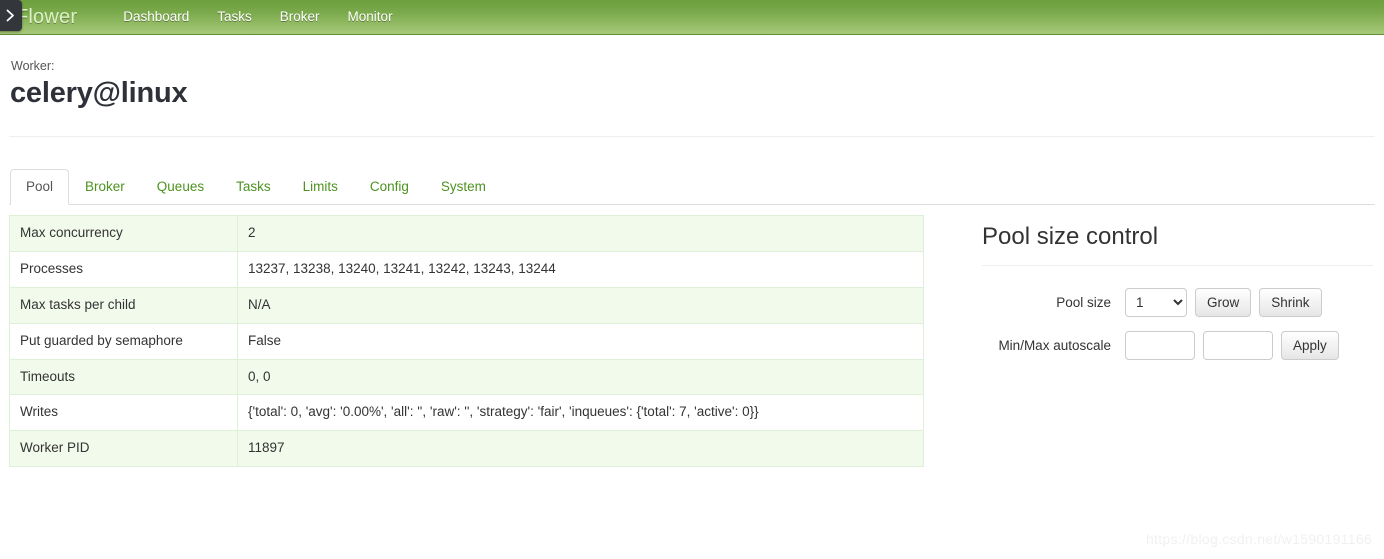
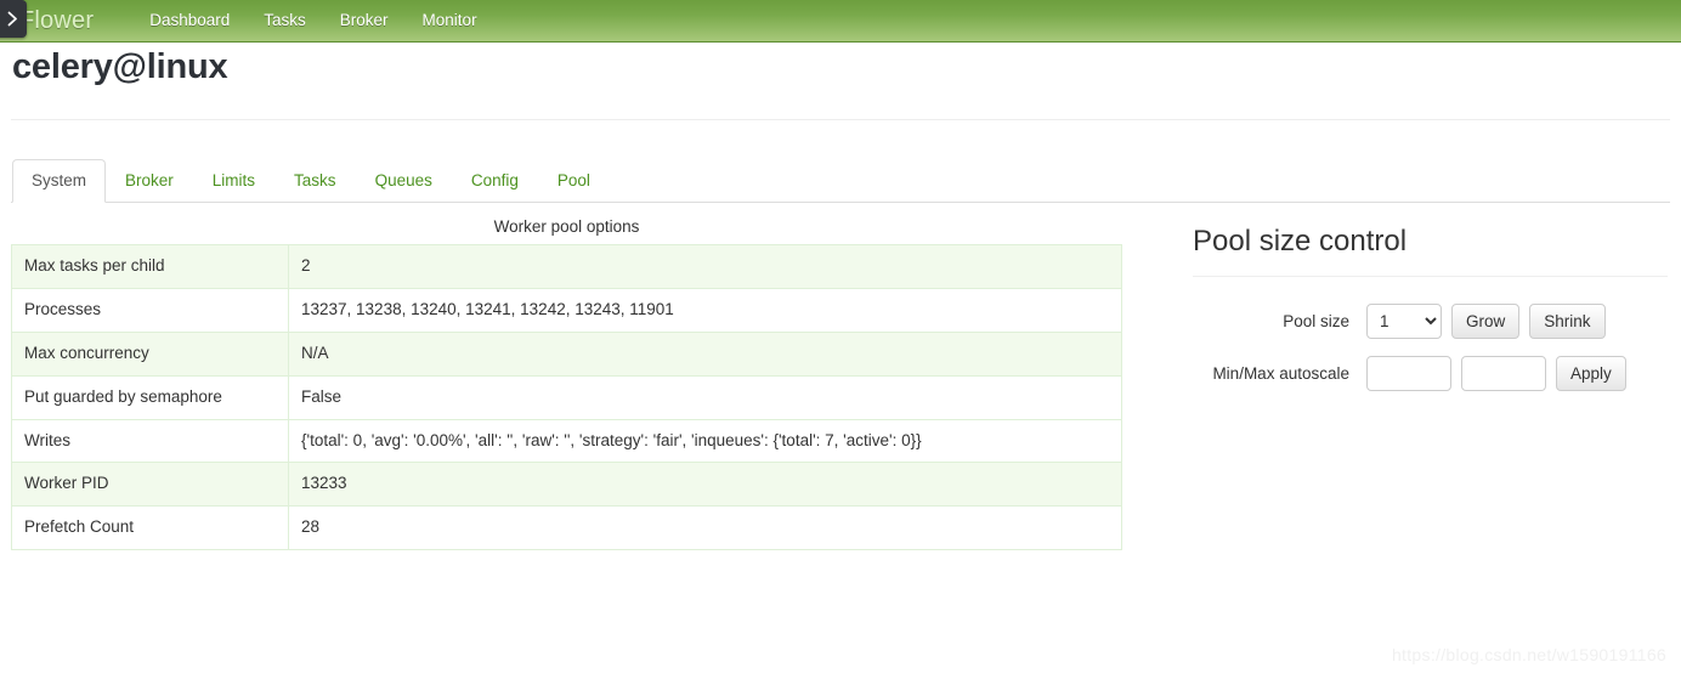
  Flower
  Dashboard
  Tasks
  Broker
  Monitor
- Worker:
  celery@linux
- Pool
+ System
  Broker
- Queues
+ Limits
  Tasks
- Limits
+ Queues
  Config
- System
+ Pool
+ Worker pool options
- Max concurrency	2
+ Max tasks per child	2
- Processes	13237, 13238, 13240, 13241, 13242, 13243, 13244
+ Processes	13237, 13238, 13240, 13241, 13242, 13243, 11901
- Max tasks per child	N/A
+ Max concurrency	N/A
  Put guarded by semaphore	False
- Timeouts	0, 0
  Writes	{'total': 0, 'avg': '0.00%', 'all': '', 'raw': '', 'strategy': 'fair', 'inqueues': {'total': 7, 'active': 0}}
- Worker PID	11897
+ Worker PID	13233
+ Prefetch Count	28
  Pool size control
  Pool size
  1
  Grow
  Shrink
  Min/Max autoscale
  Apply
